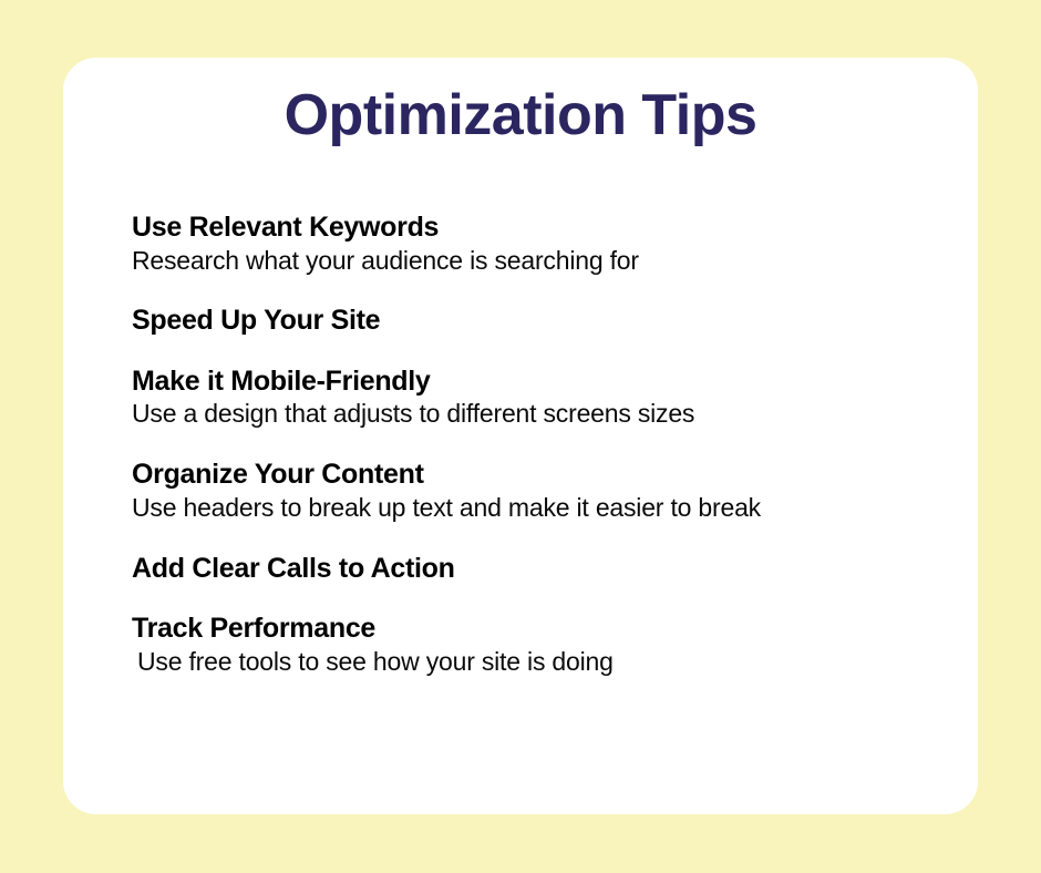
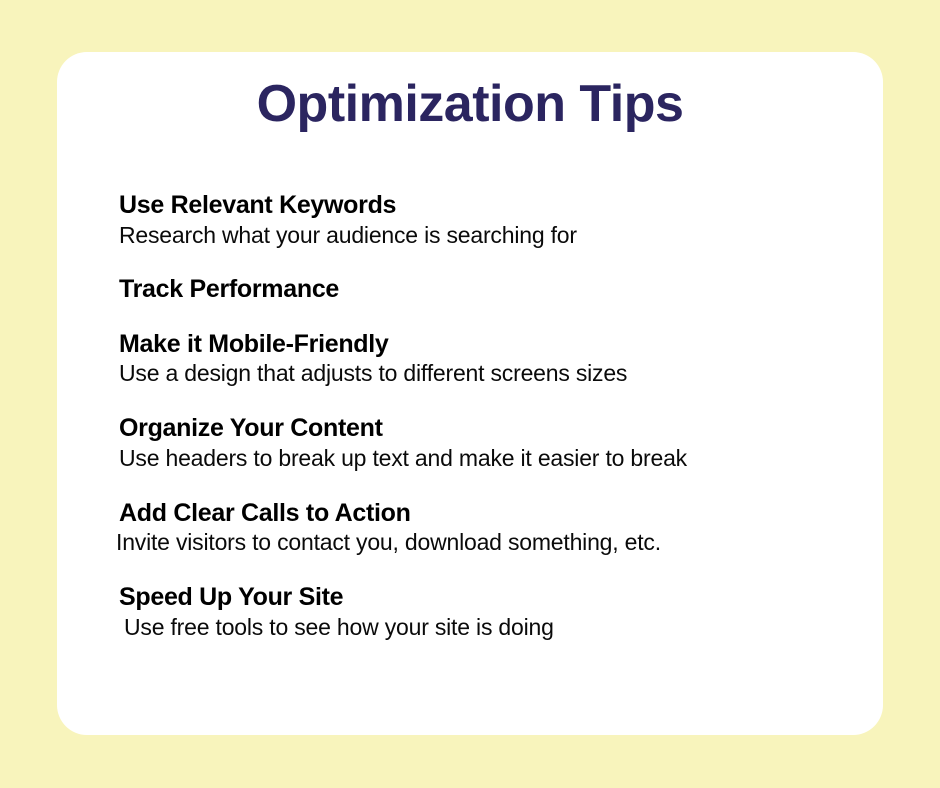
  Optimization Tips
  Use Relevant Keywords
  Research what your audience is searching for
- Speed Up Your Site
+ Track Performance
  Make it Mobile-Friendly
  Use a design that adjusts to different screens sizes
  Organize Your Content
  Use headers to break up text and make it easier to break
  Add Clear Calls to Action
+ Invite visitors to contact you, download something, etc.
- Track Performance
+ Speed Up Your Site
  Use free tools to see how your site is doing
